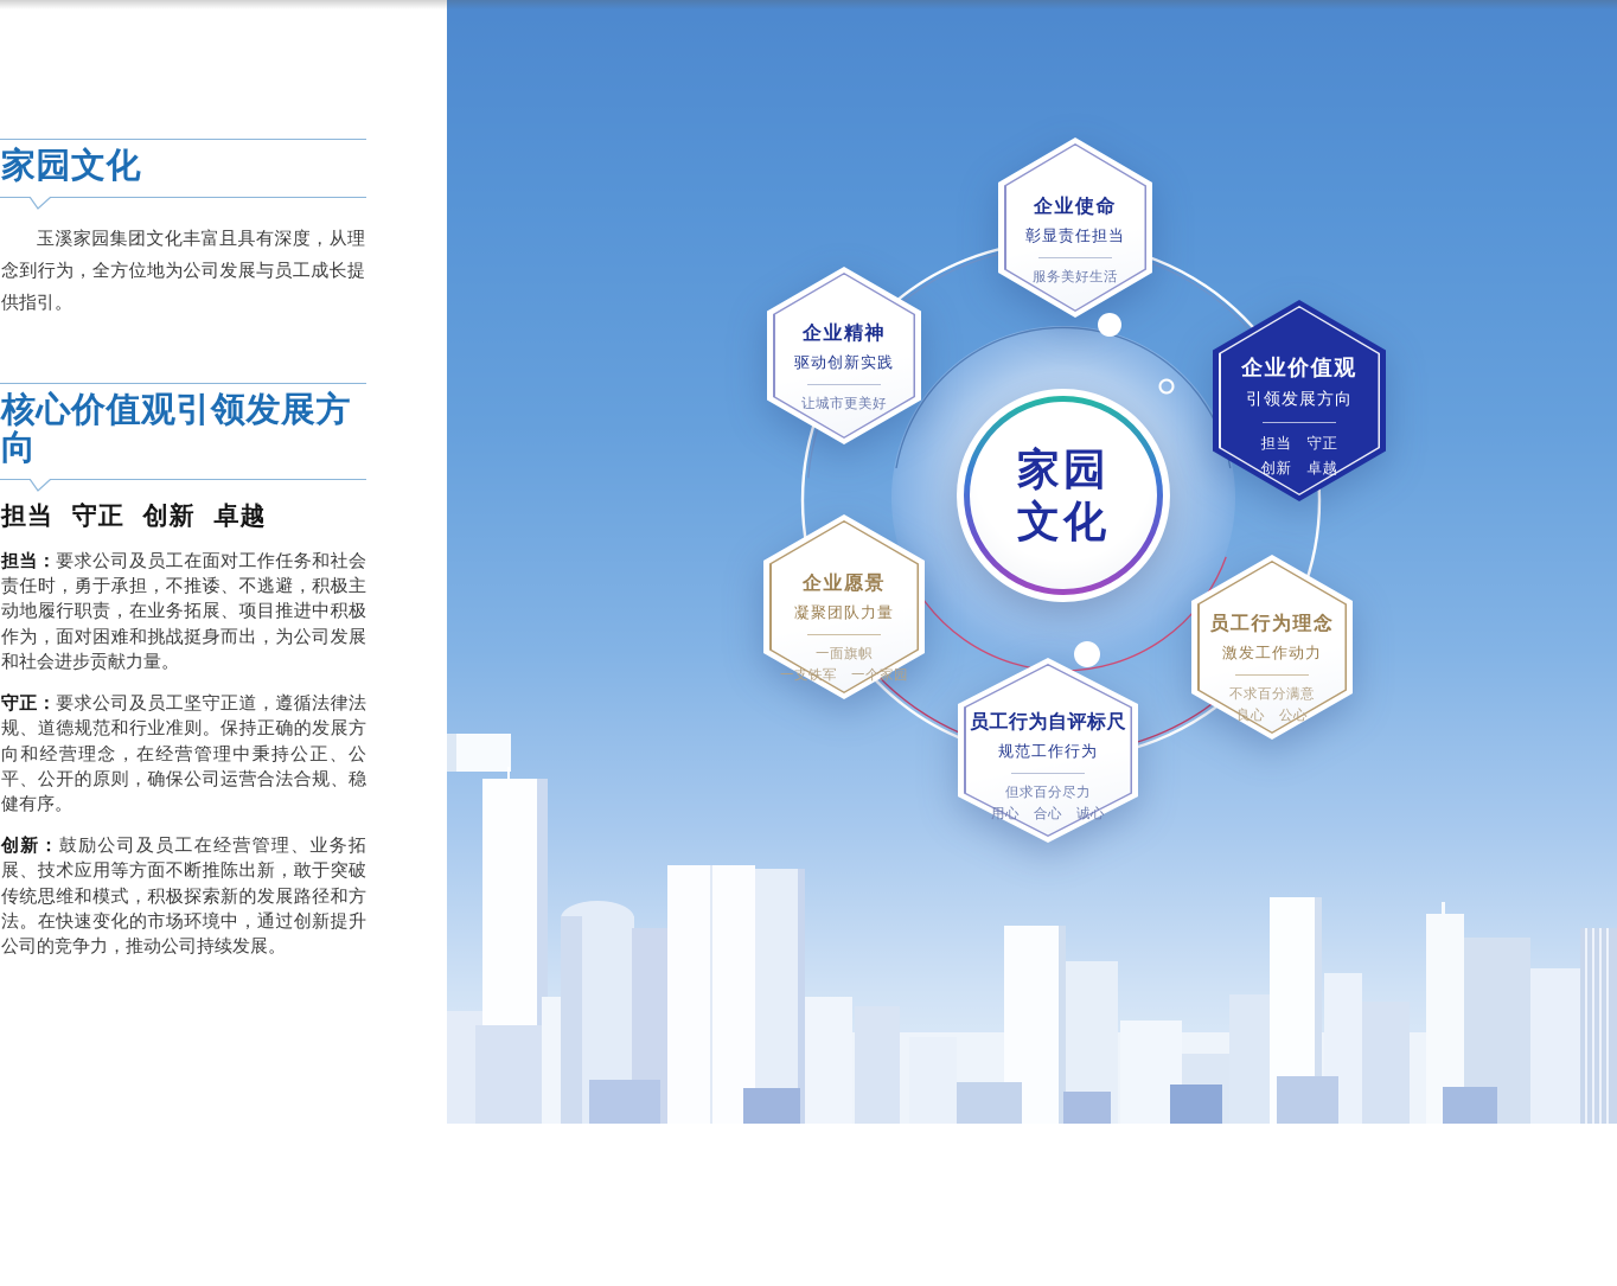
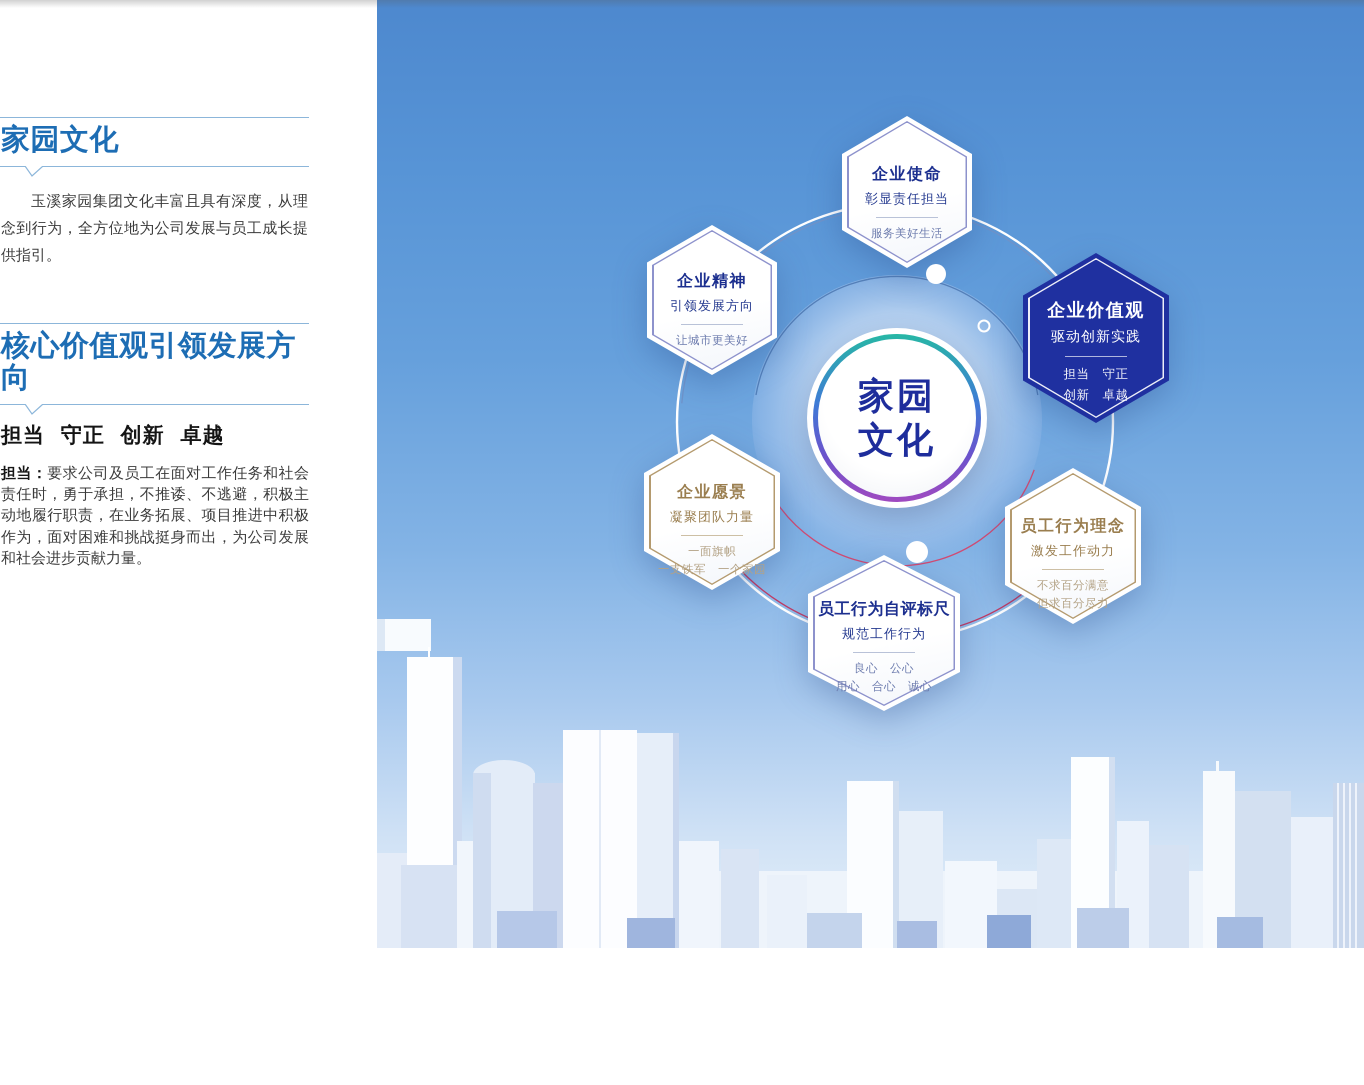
  家园文化
  玉溪家园集团文化丰富且具有深度，从理念到行为，全方位地为公司发展与员工成长提供指引。
  核心价值观引领发展方向
  担当 守正 创新 卓越
  担当：要求公司及员工在面对工作任务和社会责任时，勇于承担，不推诿、不逃避，积极主动地履行职责，在业务拓展、项目推进中积极作为，面对困难和挑战挺身而出，为公司发展和社会进步贡献力量。
- 守正：要求公司及员工坚守正道，遵循法律法规、道德规范和行业准则。保持正确的发展方向和经营理念，在经营管理中秉持公正、公平、公开的原则，确保公司运营合法合规、稳健有序。
- 创新：鼓励公司及员工在经营管理、业务拓展、技术应用等方面不断推陈出新，敢于突破传统思维和模式，积极探索新的发展路径和方法。在快速变化的市场环境中，通过创新提升公司的竞争力，推动公司持续发展。
  企业使命
  彰显责任担当
  服务美好生活
  企业精神
- 驱动创新实践
+ 引领发展方向
  让城市更美好
  企业价值观
- 引领发展方向
+ 驱动创新实践
  担当 守正
  创新 卓越
  企业愿景
  凝聚团队力量
  一面旗帜
  一支铁军 一个家园
  员工行为理念
  激发工作动力
  不求百分满意
- 良心 公心
+ 但求百分尽力
  员工行为自评标尺
  规范工作行为
- 但求百分尽力
+ 良心 公心
  用心 合心 诚心
  家园
  文化
